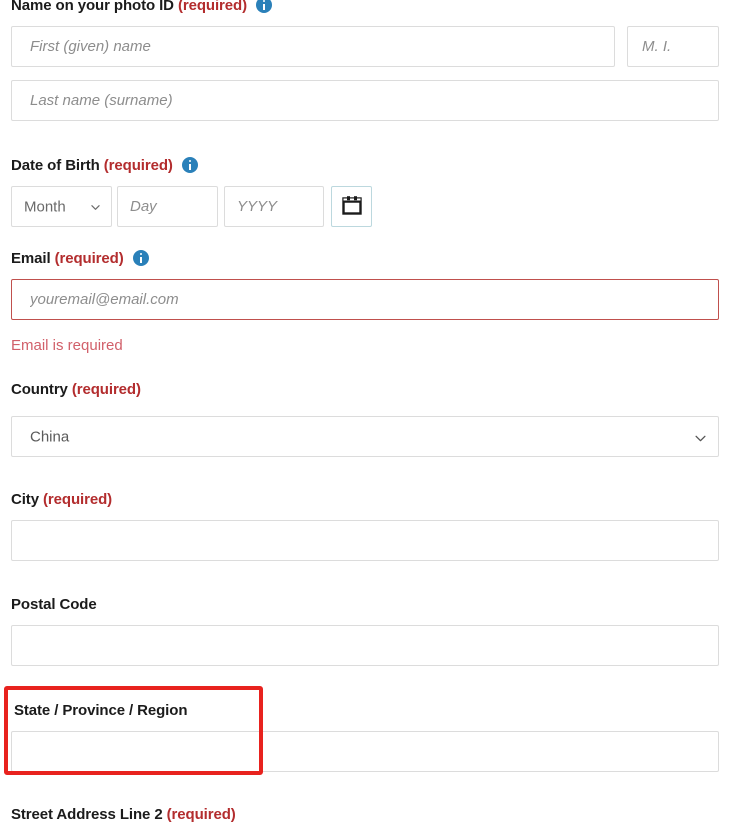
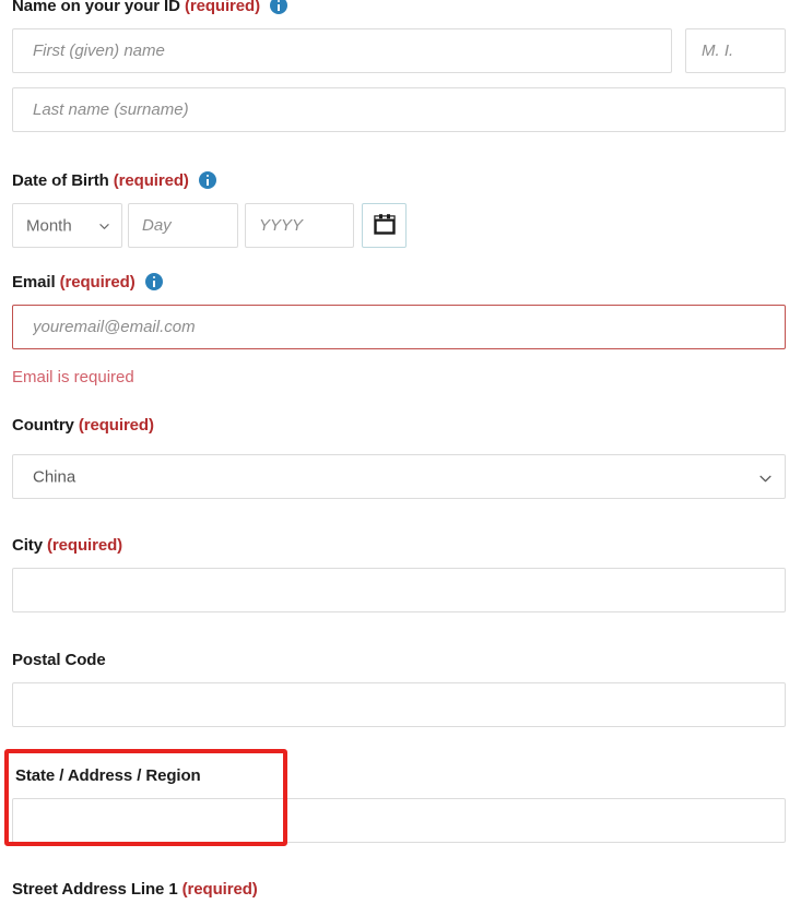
- Name on your photo ID (required)
+ Name on your your ID (required)
  First (given) name
  M. I.
  Last name (surname)
  Date of Birth (required)
  Month
  Day
  YYYY
  Email (required)
  youremail@email.com
  Email is required
  Country (required)
  China
  City (required)
  Postal Code
- State / Province / Region
+ State / Address / Region
- Street Address Line 2 (required)
+ Street Address Line 1 (required)
